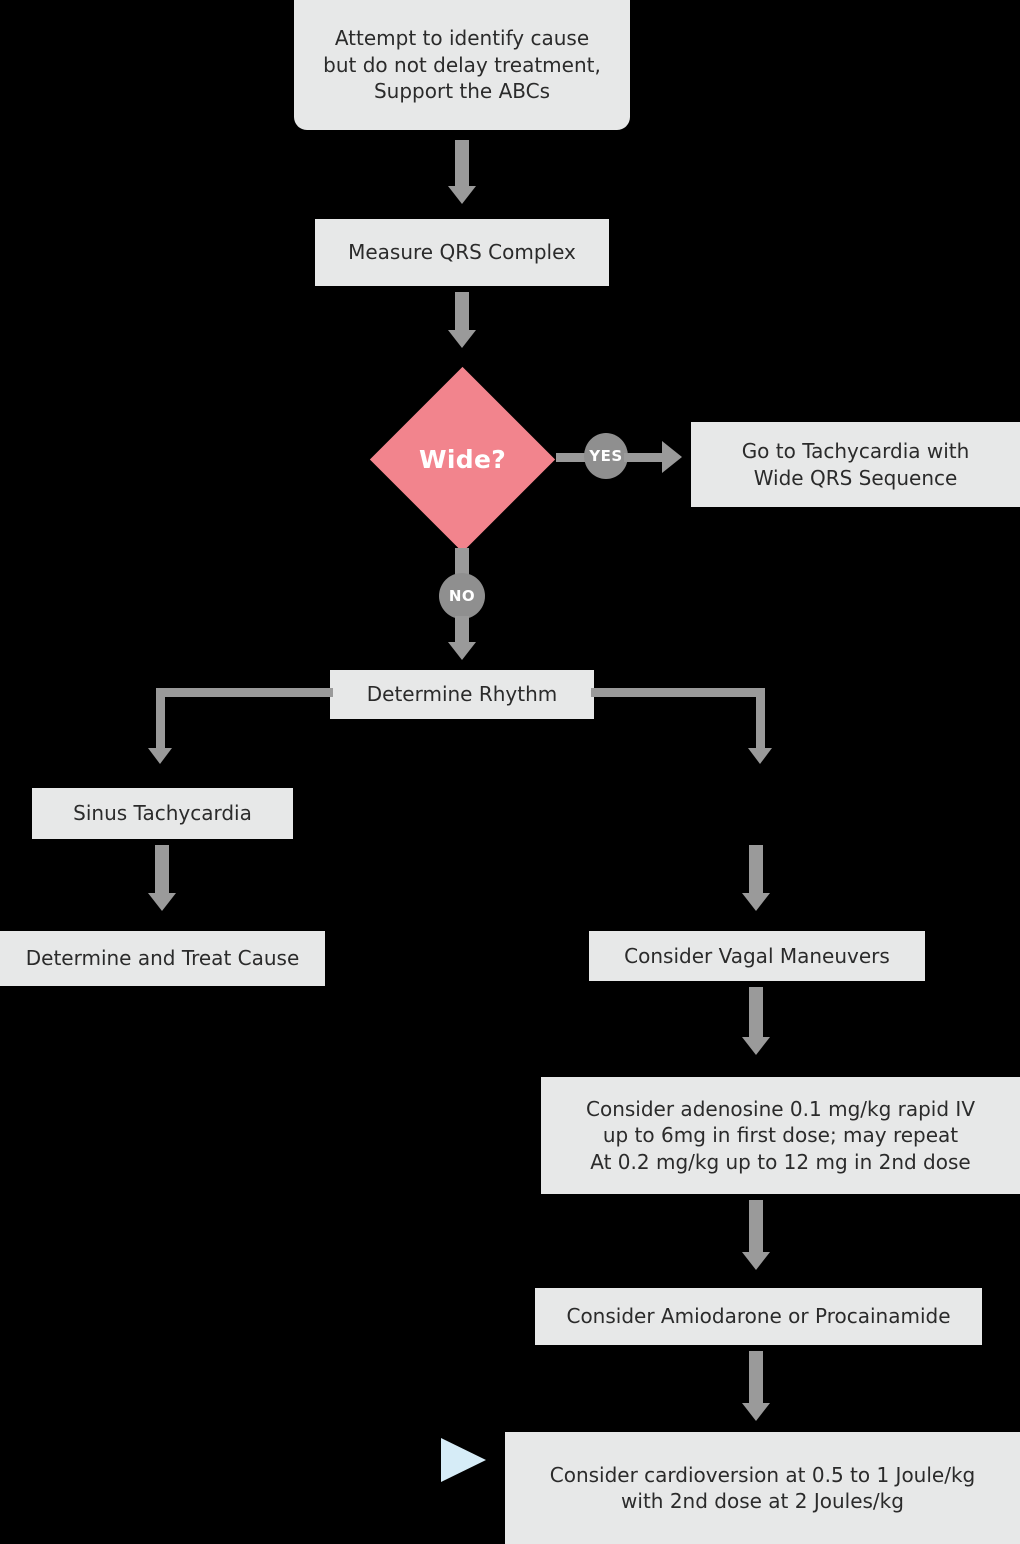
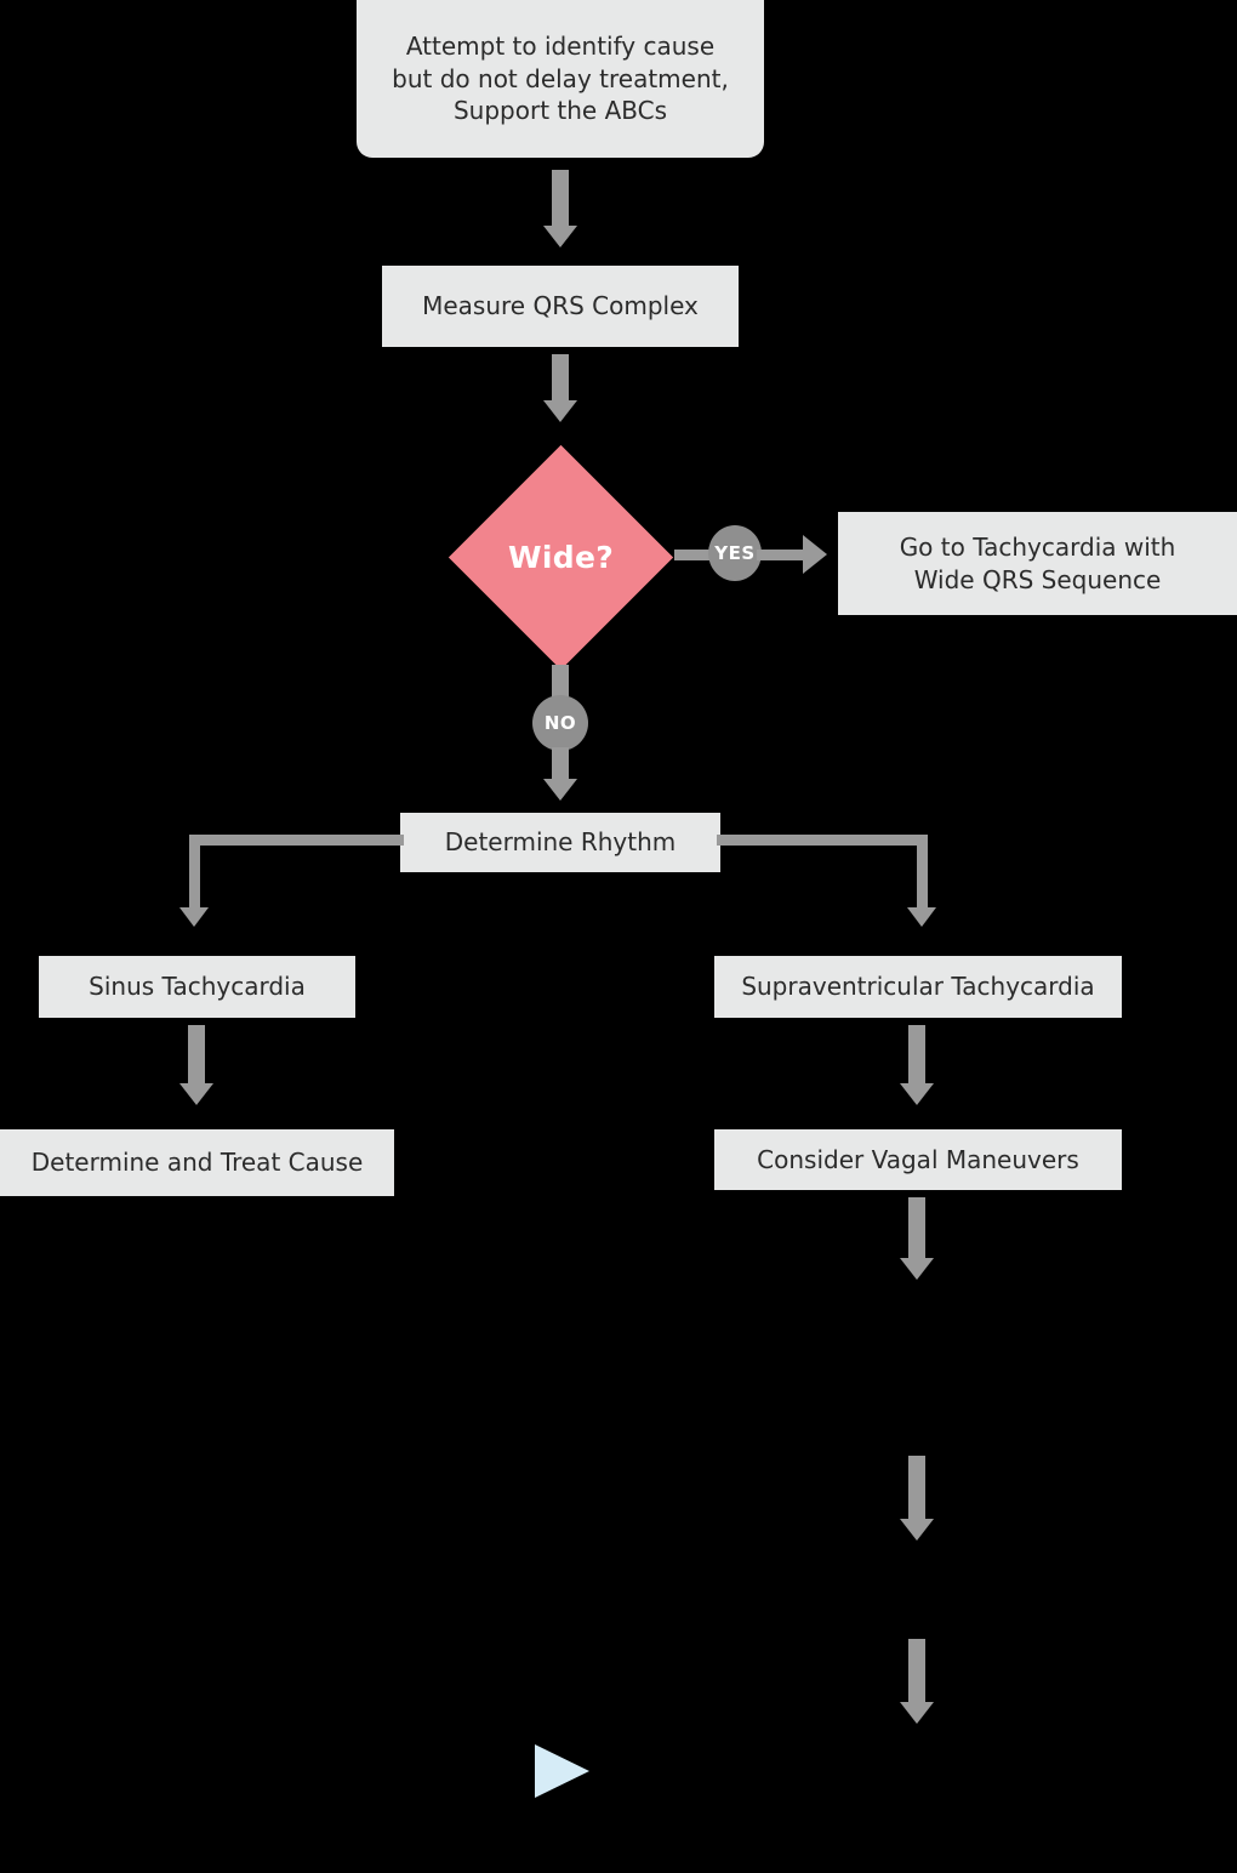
  Attempt to identify cause
  but do not delay treatment,
  Support the ABCs
  Measure QRS Complex
  Wide?
  YES
  Go to Tachycardia with
  Wide QRS Sequence
  NO
  Determine Rhythm
  Sinus Tachycardia
  Determine and Treat Cause
+ Supraventricular Tachycardia
  Consider Vagal Maneuvers
- Consider adenosine 0.1 mg/kg rapid IV
- up to 6mg in first dose; may repeat
- At 0.2 mg/kg up to 12 mg in 2nd dose
- Consider Amiodarone or Procainamide
- Consider cardioversion at 0.5 to 1 Joule/kg
- with 2nd dose at 2 Joules/kg
